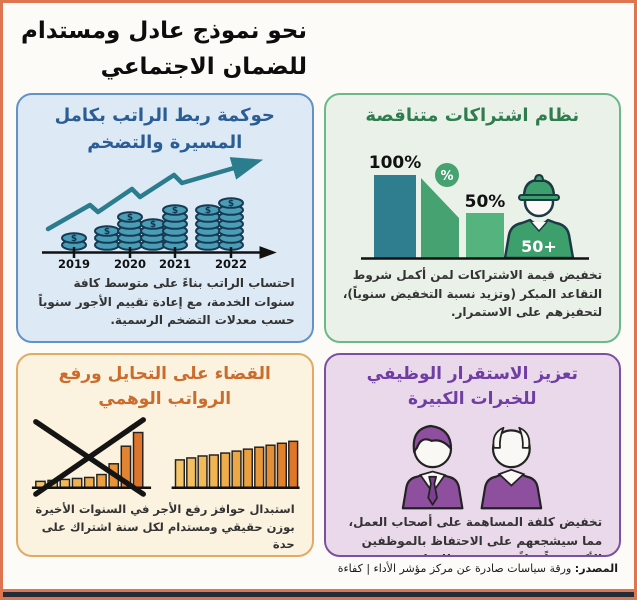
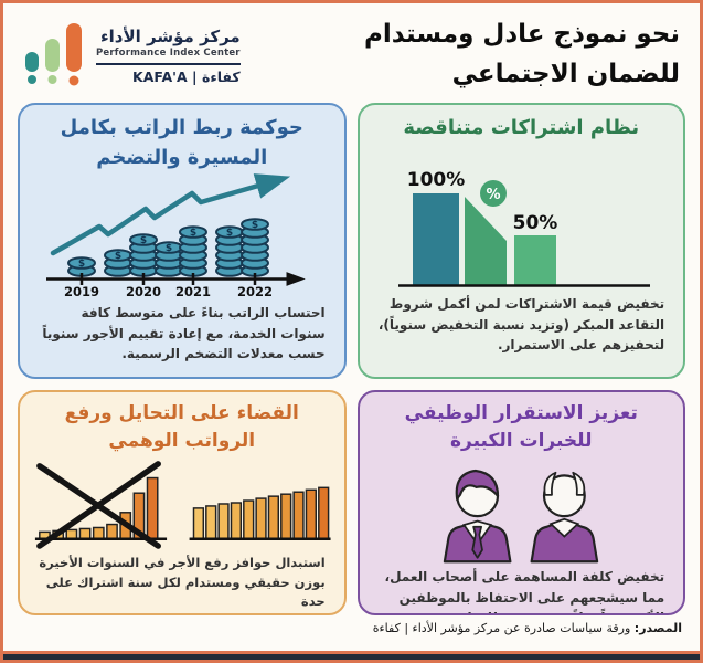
+ مركز مؤشر الأداء
+ Performance Index Center
+ KAFA'A | كفاءة
  نحو نموذج عادل ومستدام
  للضمان الاجتماعي
  حوكمة ربط الراتب بكامل المسيرة والتضخم
  $
  $
  $
  $
  $
  $
  $
  2019
  2020
  2021
  2022
  احتساب الراتب بناءً على متوسط كافة سنوات الخدمة، مع إعادة تقييم الأجور سنوياً حسب معدلات التضخم الرسمية.
  نظام اشتراكات متناقصة
  100%
  %
  50%
- 50+
  تخفيض قيمة الاشتراكات لمن أكمل شروط التقاعد المبكر (وتزيد نسبة التخفيض سنوياً)، لتحفيزهم على الاستمرار.
  القضاء على التحايل ورفع الرواتب الوهمي
  استبدال حوافز رفع الأجر في السنوات الأخيرة بوزن حقيقي ومستدام لكل سنة اشتراك على حدة
  تعزيز الاستقرار الوظيفي للخبرات الكبيرة
  المصدر: ورقة سياسات صادرة عن مركز مؤشر الأداء | كفاءة
